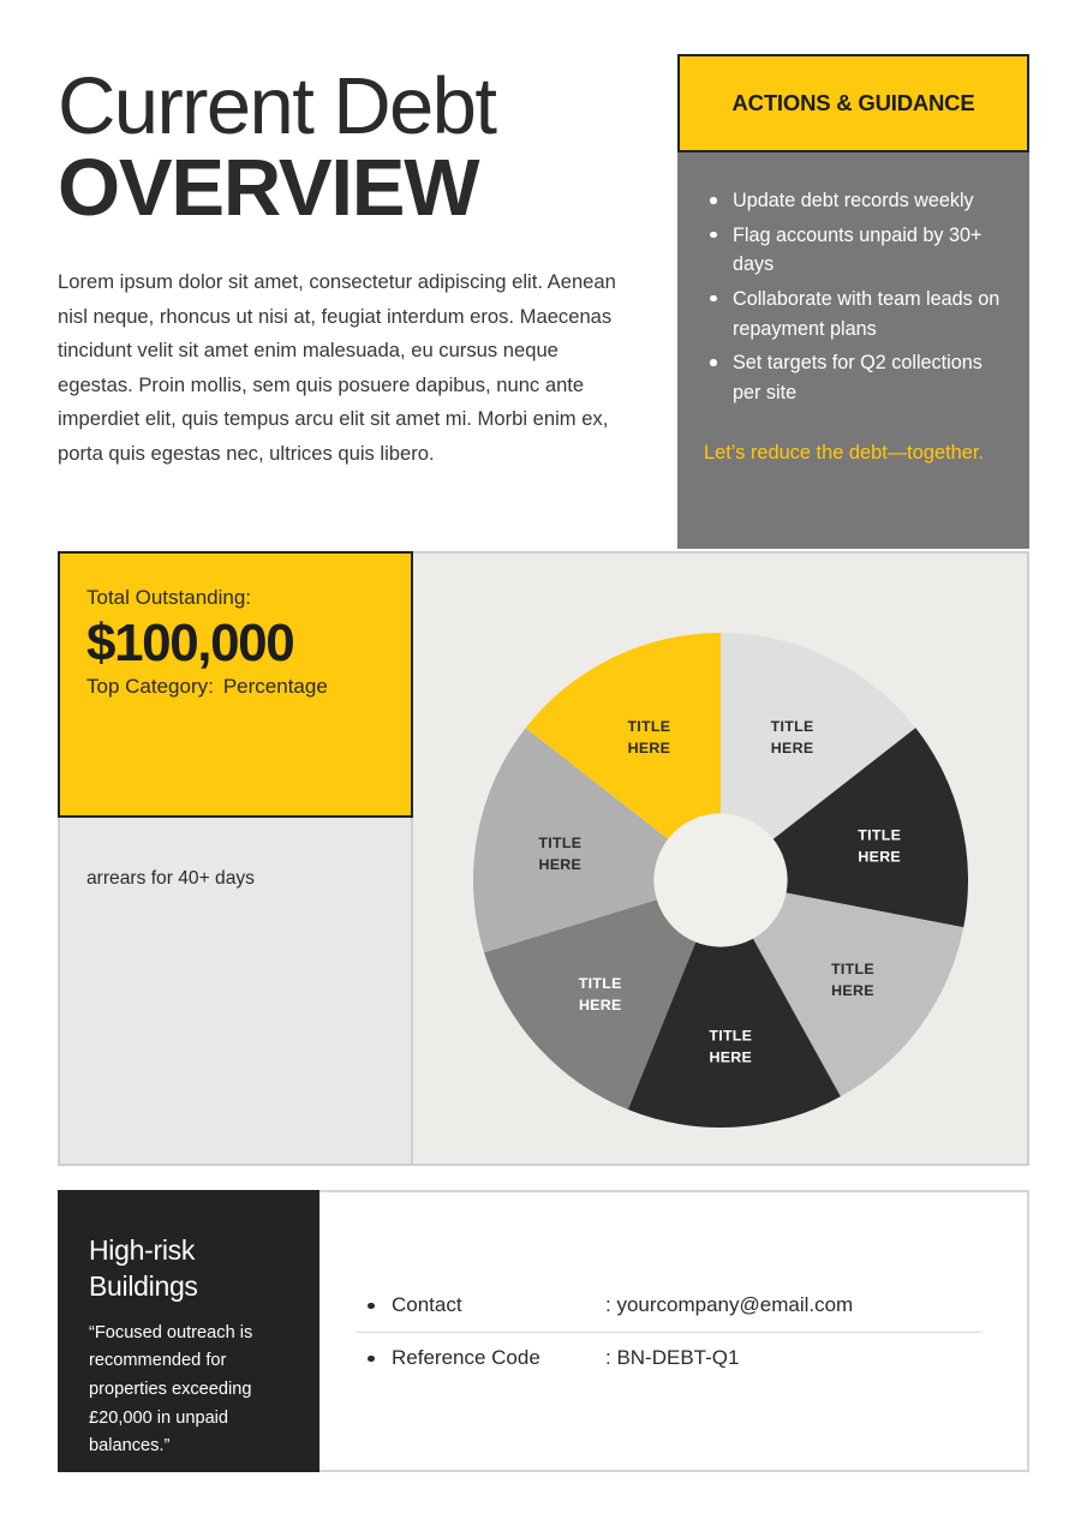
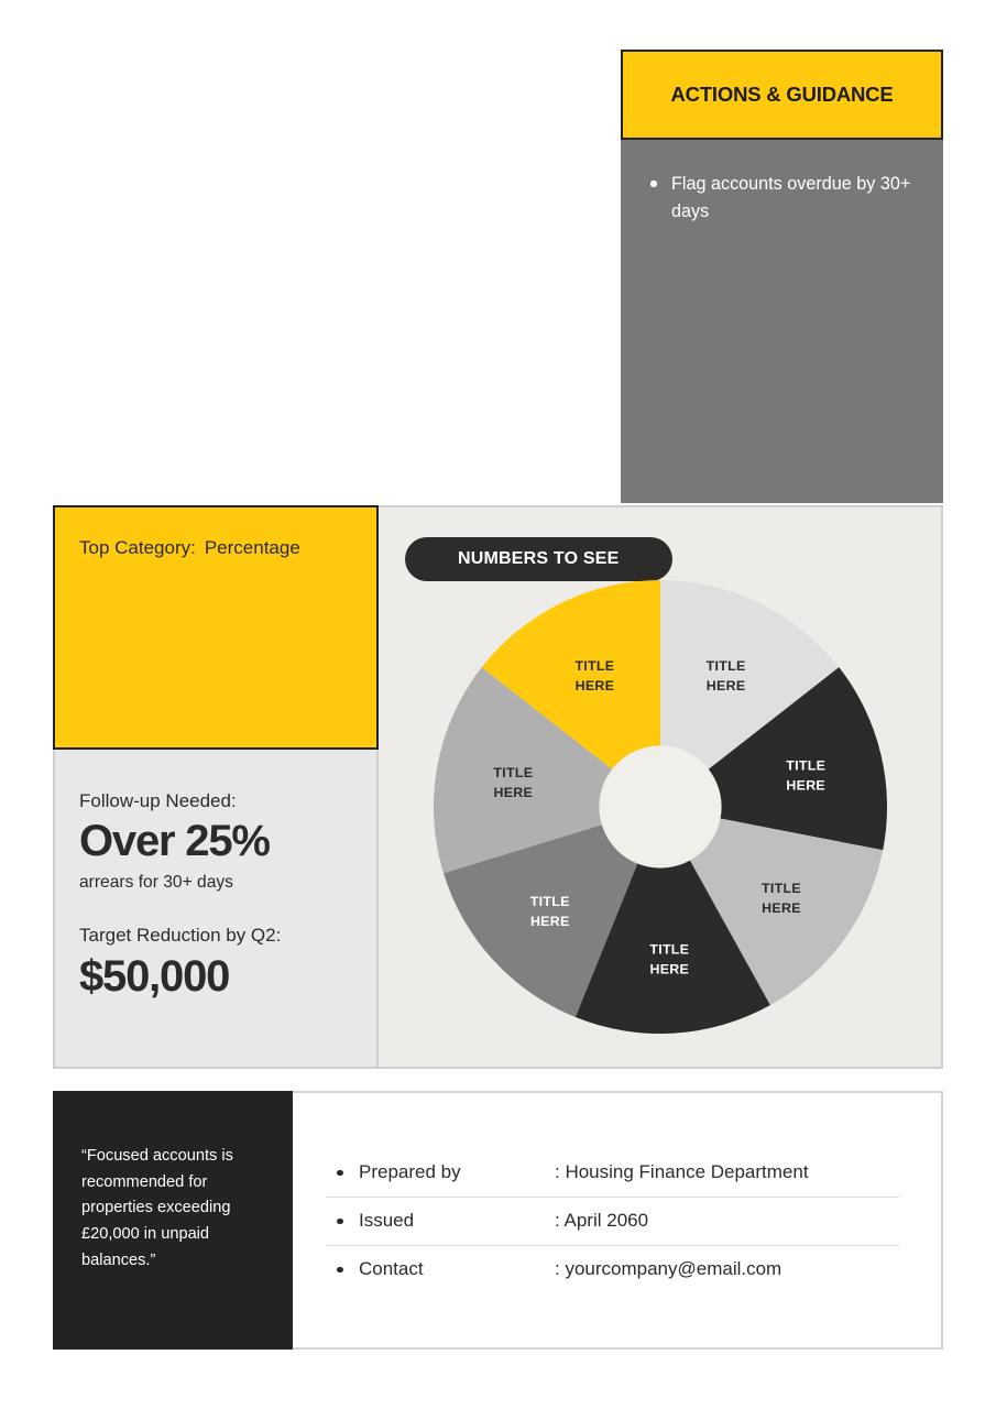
- Current Debt
- OVERVIEW
- Lorem ipsum dolor sit amet, consectetur adipiscing elit. Aenean nisl neque, rhoncus ut nisi at, feugiat interdum eros. Maecenas tincidunt velit sit amet enim malesuada, eu cursus neque egestas. Proin mollis, sem quis posuere dapibus, nunc ante imperdiet elit, quis tempus arcu elit sit amet mi. Morbi enim ex, porta quis egestas nec, ultrices quis libero.
  ACTIONS & GUIDANCE
- Update debt records weekly
- Flag accounts unpaid by 30+ days
+ Flag accounts overdue by 30+ days
- Collaborate with team leads on repayment plans
- Set targets for Q2 collections per site
- Let’s reduce the debt—together.
- Total Outstanding:
- $100,000
  Top Category:
  Percentage
+ Follow-up Needed:
+ Over 25%
- arrears for 40+ days
+ arrears for 30+ days
+ Target Reduction by Q2:
+ $50,000
+ NUMBERS TO SEE
  TITLE
  HERE
  TITLE
  HERE
  TITLE
  HERE
  TITLE
  HERE
  TITLE
  HERE
  TITLE
  HERE
  TITLE
  HERE
- High-risk Buildings
- “Focused outreach is recommended for properties exceeding £20,000 in unpaid balances.”
+ “Focused accounts is recommended for properties exceeding £20,000 in unpaid balances.”
+ Prepared by
+ : Housing Finance Department
+ Issued
+ : April 2060
  Contact
  : yourcompany@email.com
- Reference Code
- : BN-DEBT-Q1
